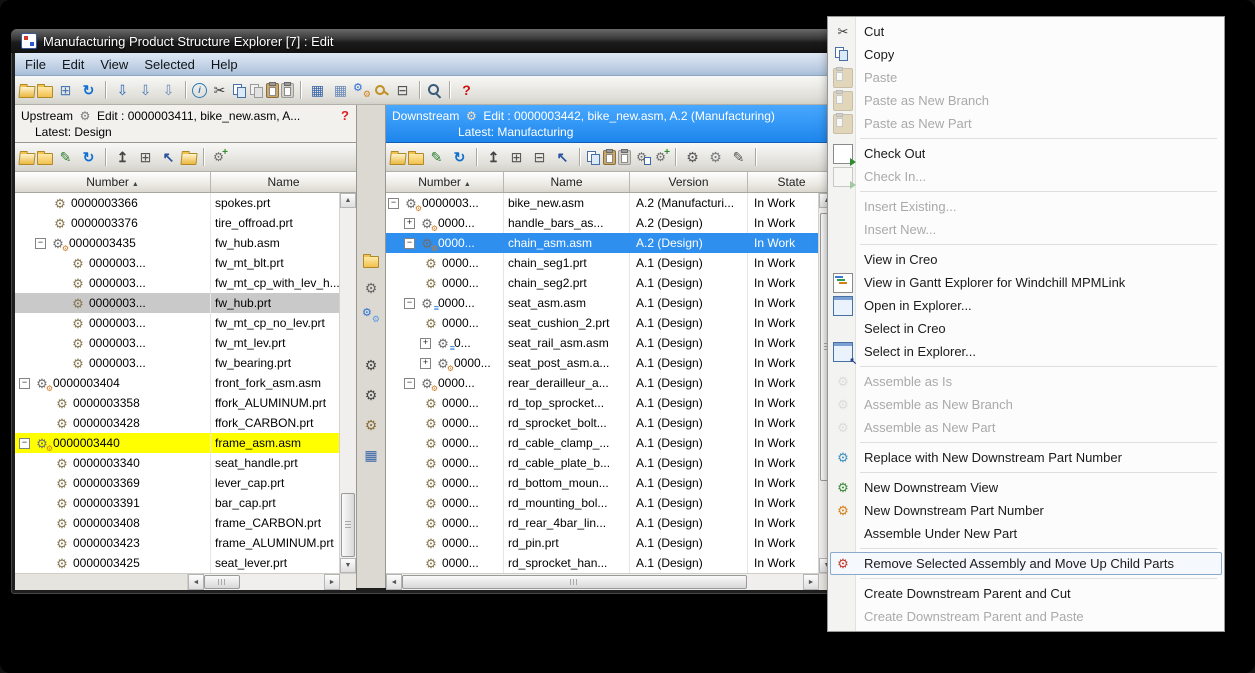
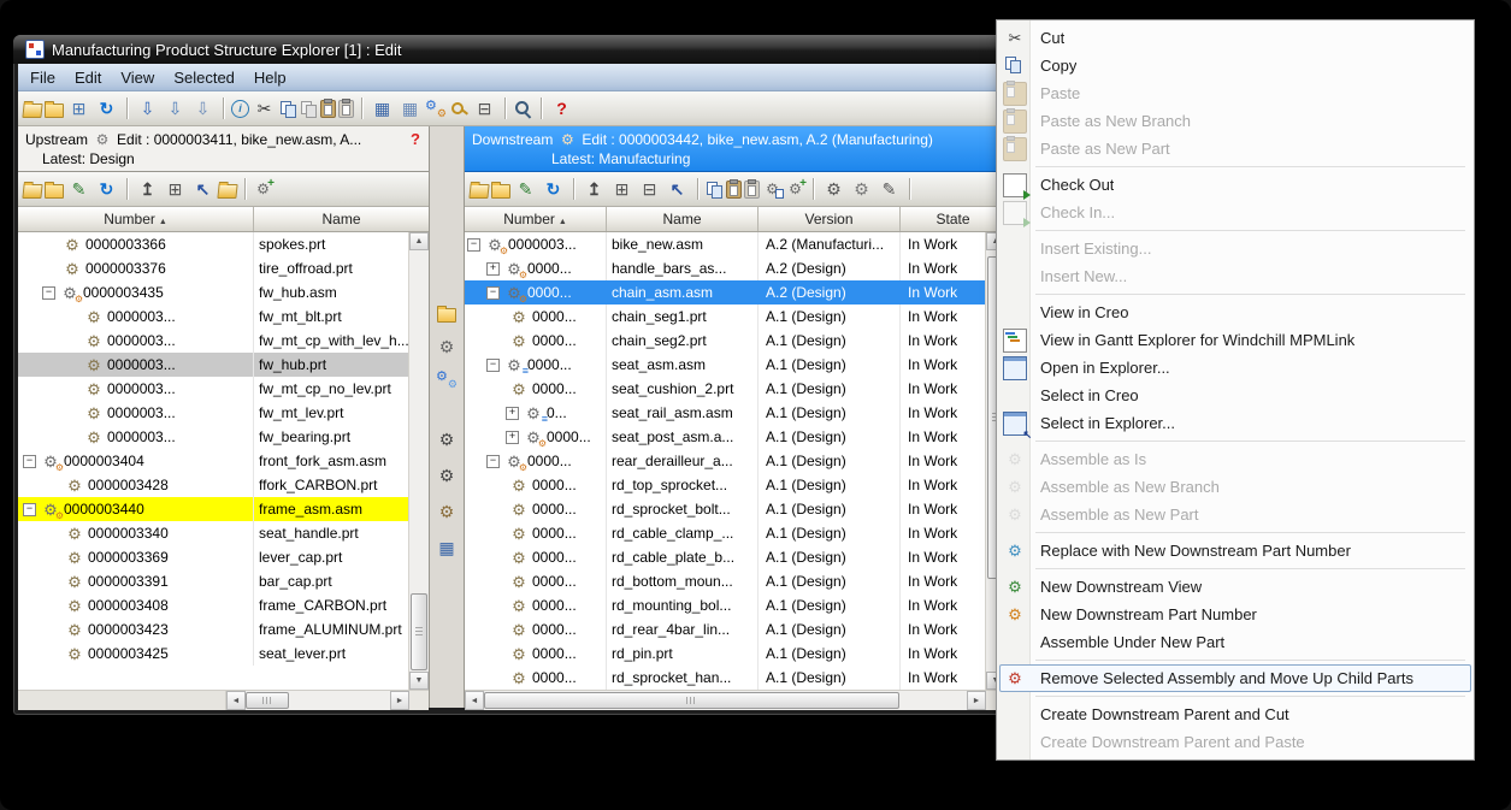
- Manufacturing Product Structure Explorer [7] : Edit
+ Manufacturing Product Structure Explorer [1] : Edit
  File
  Edit
  View
  Selected
  Help
  ⊞
  ↻
  ⇩
  ⇩
  ⇩
  ✂
  ▦
  ▦
  ⊟
  ?
  Upstream
  Edit : 0000003411, bike_new.asm, A...
  Latest: Design
  ✎
  ↻
  ↥
  ⊞
  ↖
  Number
  Name
  0000003366
  spokes.prt
  0000003376
  tire_offroad.prt
  0000003435
  fw_hub.asm
  0000003...
  fw_mt_blt.prt
  0000003...
  fw_mt_cp_with_lev_h..
  0000003...
  fw_hub.prt
  0000003...
  fw_mt_cp_no_lev.prt
  0000003...
  fw_mt_lev.prt
  0000003...
  fw_bearing.prt
  0000003404
  front_fork_asm.asm
- 0000003358
- ffork_ALUMINUM.prt
  0000003428
  ffork_CARBON.prt
  0000003440
  frame_asm.asm
  0000003340
  seat_handle.prt
  0000003369
  lever_cap.prt
  0000003391
  bar_cap.prt
  0000003408
  frame_CARBON.prt
  0000003423
  frame_ALUMINUM.prt
  0000003425
  seat_lever.prt
  ⚙
  ⚙
  ⚙
  ⚙
  ▦
  Downstream
  Edit : 0000003442, bike_new.asm, A.2 (Manufacturing)
  Latest: Manufacturing
  ✎
  ↻
  ↥
  ⊞
  ⊟
  ↖
  ⚙
  ⚙
  ✎
  Number
  Name
  Version
  State
  0000003...
  bike_new.asm
  A.2 (Manufacturi...
  In Work
  0000...
  handle_bars_as...
  A.2 (Design)
  In Work
  0000...
  chain_asm.asm
  A.2 (Design)
  In Work
  0000...
  chain_seg1.prt
  A.1 (Design)
  In Work
  0000...
  chain_seg2.prt
  A.1 (Design)
  In Work
  0000...
  seat_asm.asm
  A.1 (Design)
  In Work
  0000...
  seat_cushion_2.prt
  A.1 (Design)
  In Work
  0...
  seat_rail_asm.asm
  A.1 (Design)
  In Work
  0000...
  seat_post_asm.a...
  A.1 (Design)
  In Work
  0000...
  rear_derailleur_a...
  A.1 (Design)
  In Work
  0000...
  rd_top_sprocket...
  A.1 (Design)
  In Work
  0000...
  rd_sprocket_bolt...
  A.1 (Design)
  In Work
  0000...
  rd_cable_clamp_...
  A.1 (Design)
  In Work
  0000...
  rd_cable_plate_b...
  A.1 (Design)
  In Work
  0000...
  rd_bottom_moun...
  A.1 (Design)
  In Work
  0000...
  rd_mounting_bol...
  A.1 (Design)
  In Work
  0000...
  rd_rear_4bar_lin...
  A.1 (Design)
  In Work
  0000...
  rd_pin.prt
  A.1 (Design)
  In Work
  0000...
  rd_sprocket_han...
  A.1 (Design)
  In Work
  ✂
  Cut
  Copy
  Paste
  Paste as New Branch
  Paste as New Part
  Check Out
  Check In...
  Insert Existing...
  Insert New...
  View in Creo
  View in Gantt Explorer for Windchill MPMLink
  Open in Explorer...
  Select in Creo
  Select in Explorer...
  ⚙
  Assemble as Is
  ⚙
  Assemble as New Branch
  ⚙
  Assemble as New Part
  ⚙
  Replace with New Downstream Part Number
  ⚙
  New Downstream View
  ⚙
  New Downstream Part Number
  Assemble Under New Part
  ⚙
  Remove Selected Assembly and Move Up Child Parts
  Create Downstream Parent and Cut
  Create Downstream Parent and Paste
